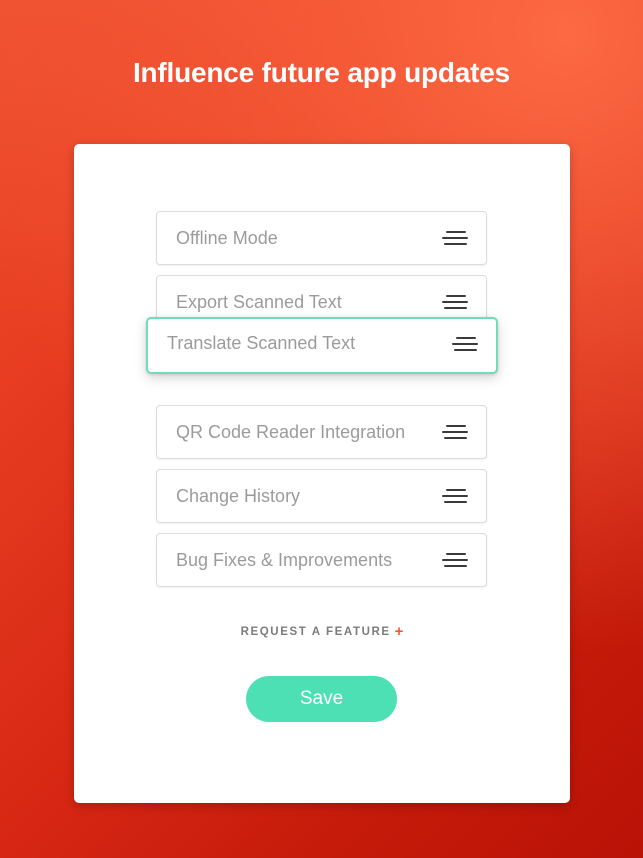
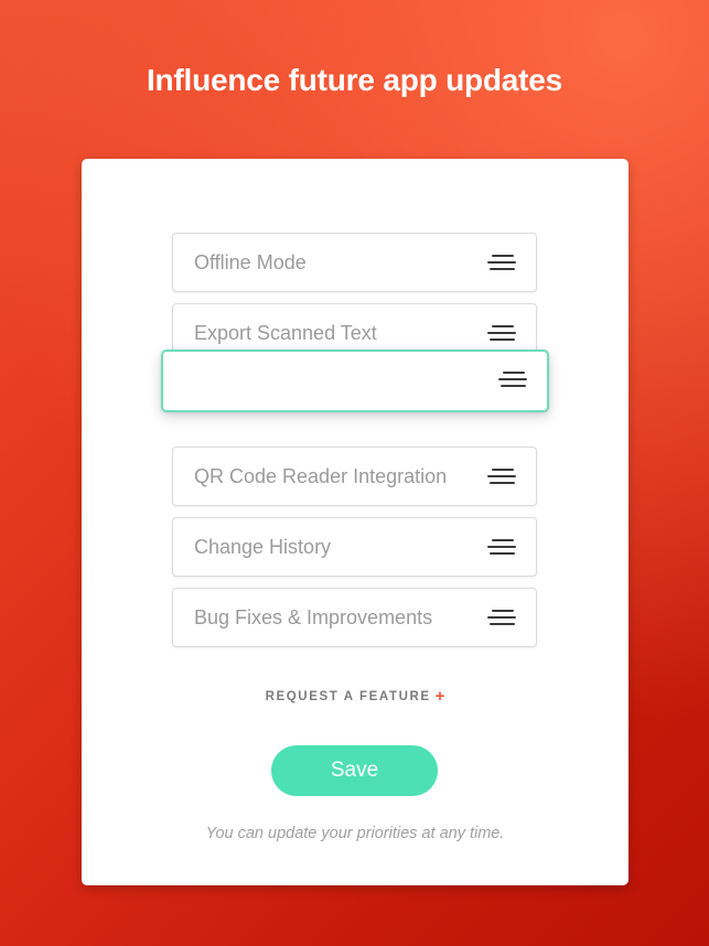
  Influence future app updates
  Offline Mode
  Export Scanned Text
- Translate Scanned Text
  QR Code Reader Integration
  Change History
  Bug Fixes & Improvements
  REQUEST A FEATURE +
  Save
+ You can update your priorities at any time.
